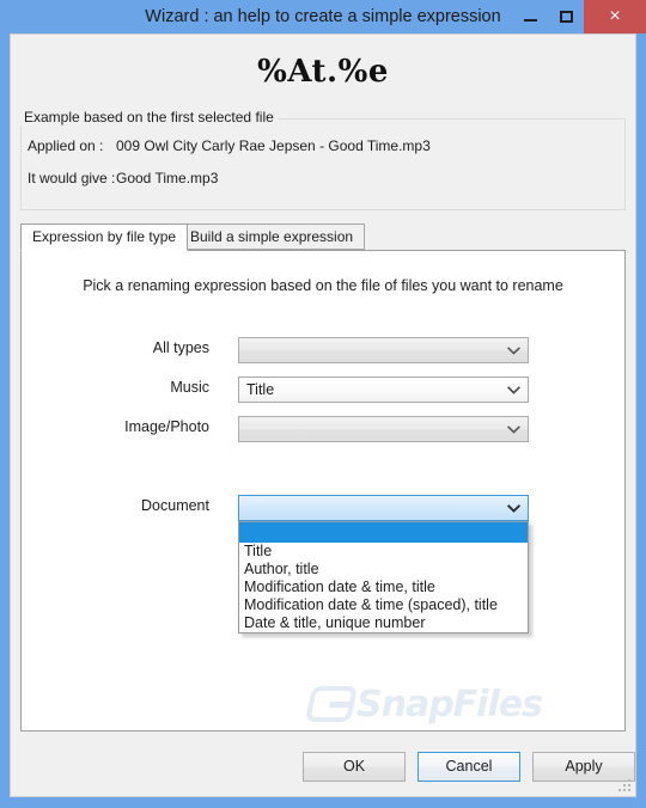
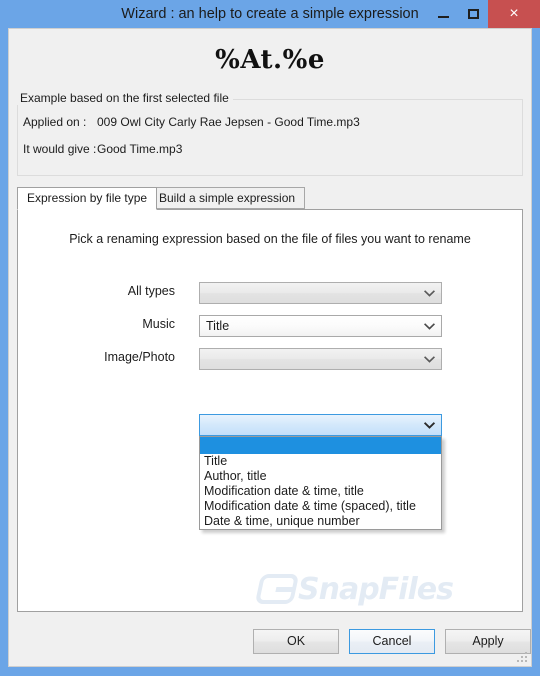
  Wizard : an help to create a simple expression
  ×
  %At.%e
  Example based on the first selected file
  Applied on :
  009 Owl City Carly Rae Jepsen - Good Time.mp3
  It would give :
  Good Time.mp3
  Expression by file type
  Build a simple expression
  Pick a renaming expression based on the file of files you want to rename
  All types
  Music
  Title
  Image/Photo
- Document
  Title
  Author, title
  Modification date & time, title
  Modification date & time (spaced), title
- Date & title, unique number
+ Date & time, unique number
  SnapFiles
  OK
  Cancel
  Apply
